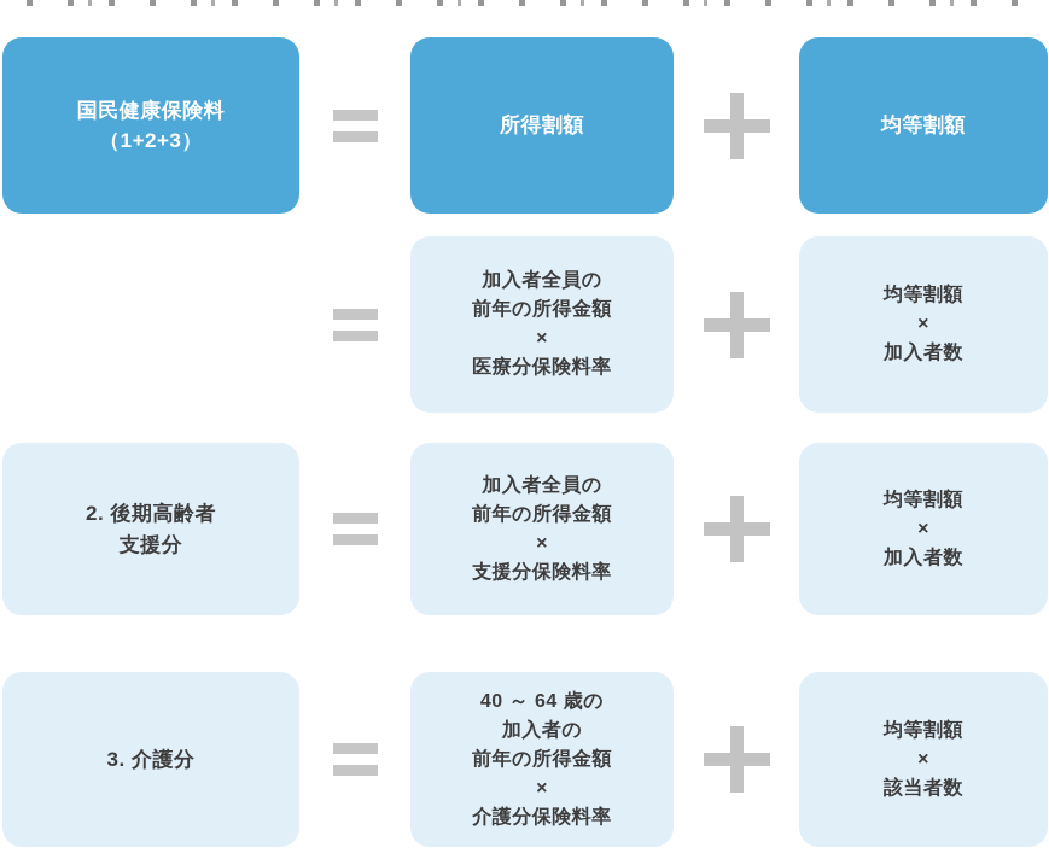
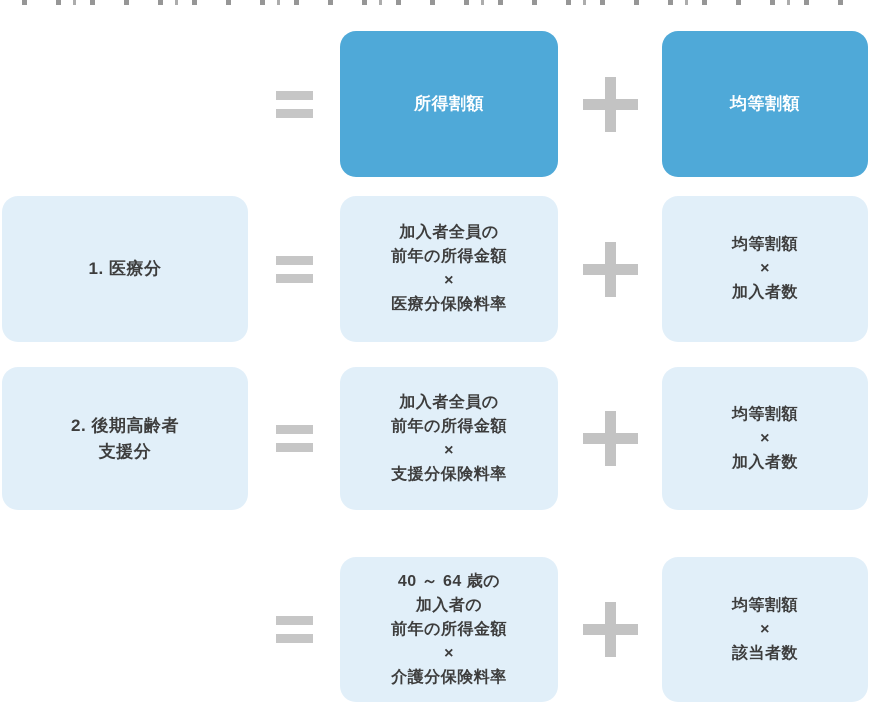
- 国民健康保険料
- （1+2+3）
  所得割額
  均等割額
+ 1. 医療分
  加入者全員の
  前年の所得金額
  ×
  医療分保険料率
  均等割額
  ×
  加入者数
  2. 後期高齢者
  支援分
  加入者全員の
  前年の所得金額
  ×
  支援分保険料率
  均等割額
  ×
  加入者数
- 3. 介護分
  40 ～ 64 歳の
  加入者の
  前年の所得金額
  ×
  介護分保険料率
  均等割額
  ×
  該当者数
